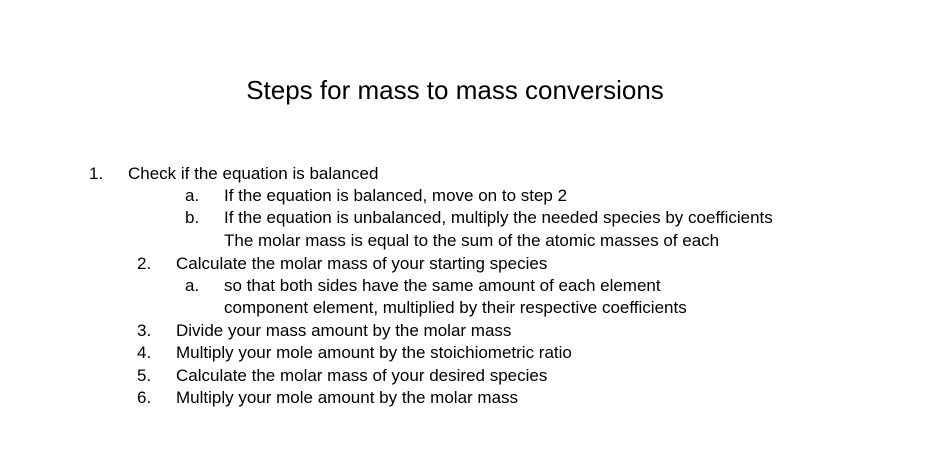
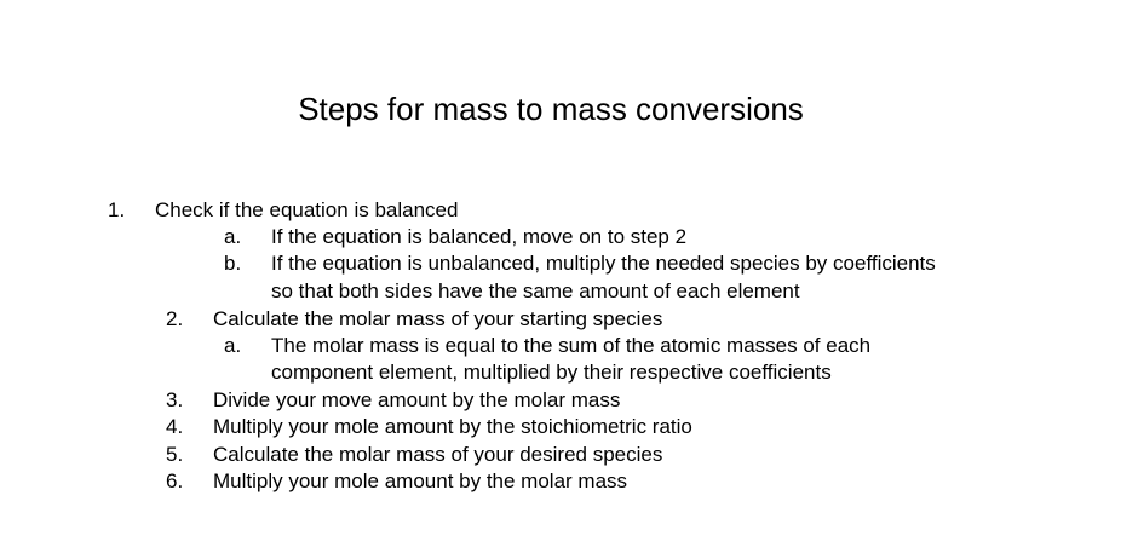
  Steps for mass to mass conversions
  1.
  Check if the equation is balanced
  a.
  If the equation is balanced, move on to step 2
  b.
  If the equation is unbalanced, multiply the needed species by coefficients
- The molar mass is equal to the sum of the atomic masses of each
+ so that both sides have the same amount of each element
  2.
  Calculate the molar mass of your starting species
  a.
- so that both sides have the same amount of each element
+ The molar mass is equal to the sum of the atomic masses of each
  component element, multiplied by their respective coefficients
  3.
- Divide your mass amount by the molar mass
+ Divide your move amount by the molar mass
  4.
  Multiply your mole amount by the stoichiometric ratio
  5.
  Calculate the molar mass of your desired species
  6.
  Multiply your mole amount by the molar mass
